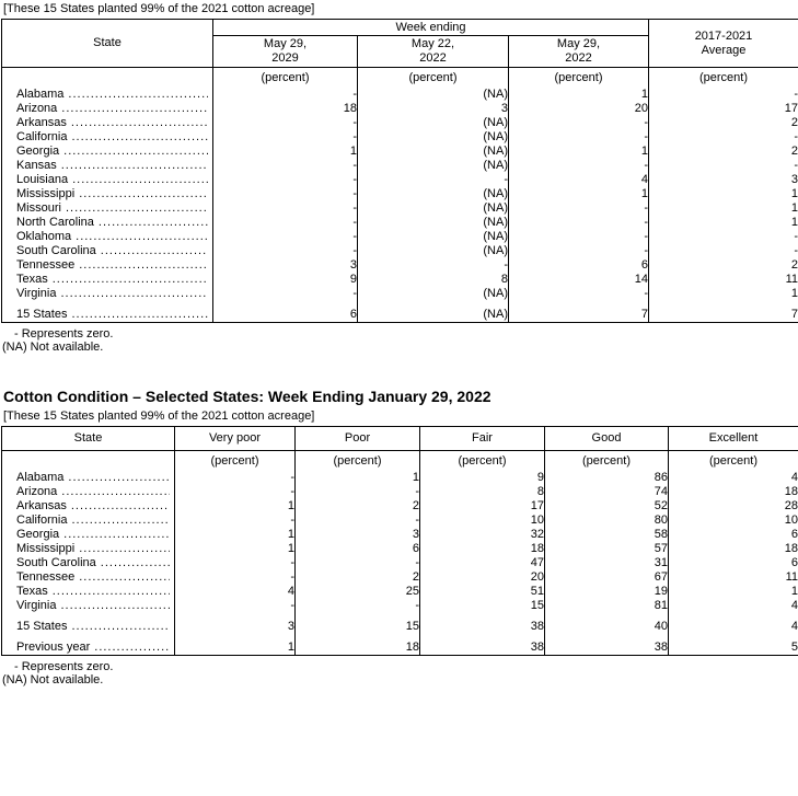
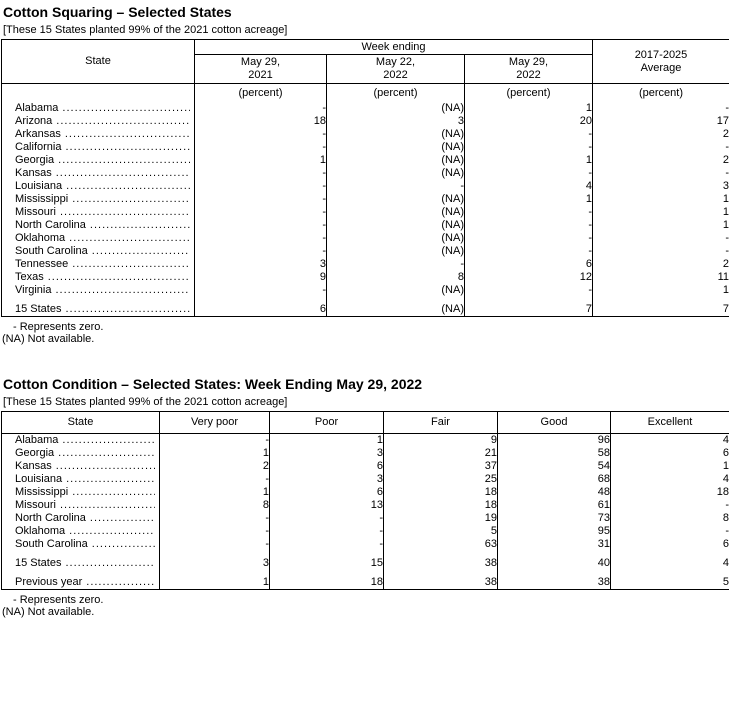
+ Cotton Squaring – Selected States
  [These 15 States planted 99% of the 2021 cotton acreage]
- State	Week ending	2017-2021 Average
+ State	Week ending	2017-2025 Average
- May 29, 2029	May 22, 2022	May 29, 2022
+ May 29, 2021	May 22, 2022	May 29, 2022
  	(percent)	(percent)	(percent)	(percent)
  Alabama	-	(NA)	1	-
  Arizona	18	3	20	17
  Arkansas	-	(NA)	-	2
  California	-	(NA)	-	-
  Georgia	1	(NA)	1	2
  Kansas	-	(NA)	-	-
  Louisiana	-	-	4	3
  Mississippi	-	(NA)	1	1
  Missouri	-	(NA)	-	1
  North Carolina	-	(NA)	-	1
  Oklahoma	-	(NA)	-	-
  South Carolina	-	(NA)	-	-
  Tennessee	3	-	6	2
- Texas	9	8	14	11
+ Texas	9	8	12	11
  Virginia	-	(NA)	-	1
  15 States	6	(NA)	7	7
  - Represents zero.
  (NA) Not available.
- Cotton Condition – Selected States: Week Ending January 29, 2022
+ Cotton Condition – Selected States: Week Ending May 29, 2022
  [These 15 States planted 99% of the 2021 cotton acreage]
  State	Very poor	Poor	Fair	Good	Excellent
- 	(percent)	(percent)	(percent)	(percent)	(percent)
- Alabama	-	1	9	86	4
+ Alabama	-	1	9	96	4
- Arizona	-	-	8	74	18
- Arkansas	1	2	17	52	28
- California	-	-	10	80	10
- Georgia	1	3	32	58	6
+ Georgia	1	3	21	58	6
+ Kansas	2	6	37	54	1
+ Louisiana	-	3	25	68	4
- Mississippi	1	6	18	57	18
+ Mississippi	1	6	18	48	18
+ Missouri	8	13	18	61	-
+ North Carolina	-	-	19	73	8
+ Oklahoma	-	-	5	95	-
- South Carolina	-	-	47	31	6
+ South Carolina	-	-	63	31	6
- Tennessee	-	2	20	67	11
- Texas	4	25	51	19	1
- Virginia	-	-	15	81	4
  15 States	3	15	38	40	4
  Previous year	1	18	38	38	5
  - Represents zero.
  (NA) Not available.
